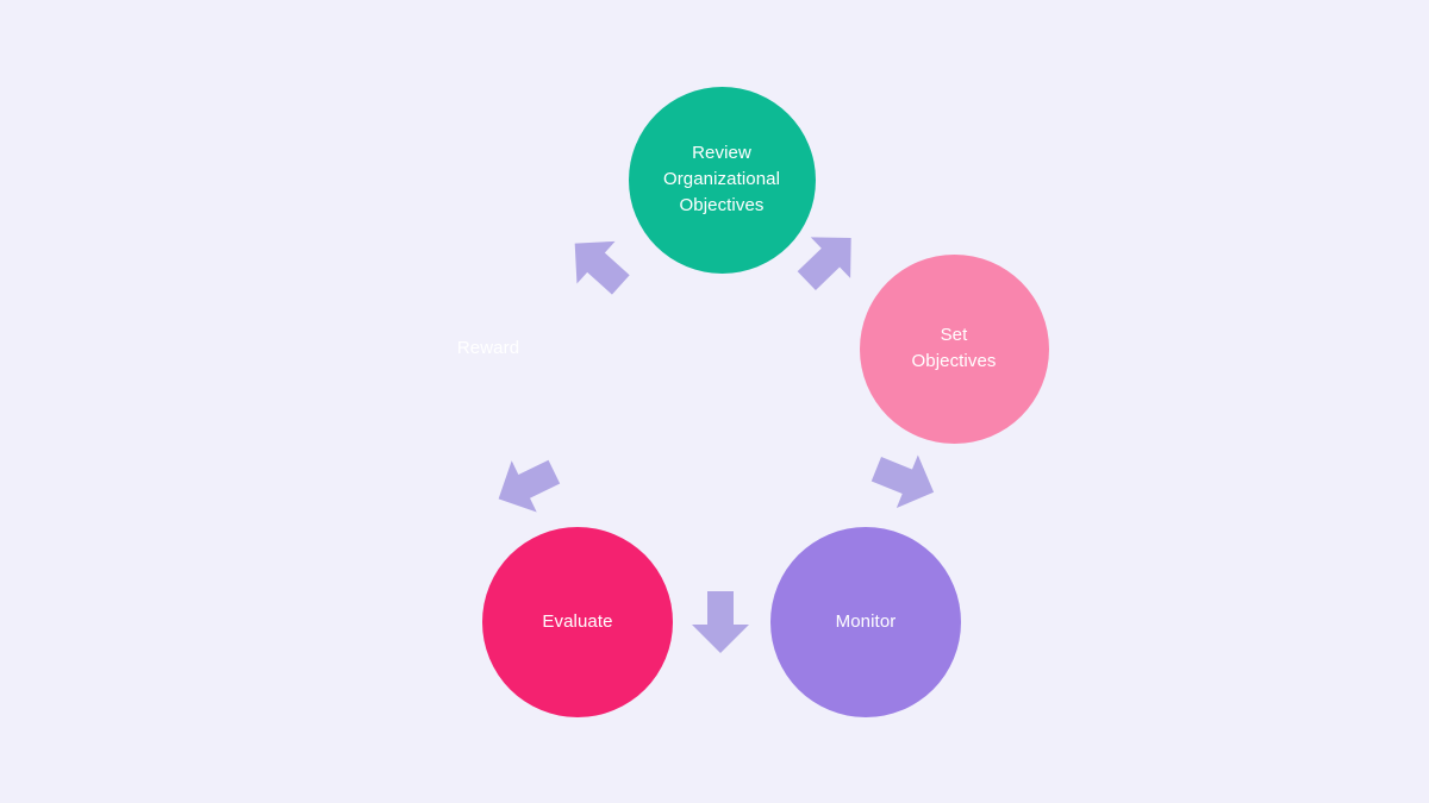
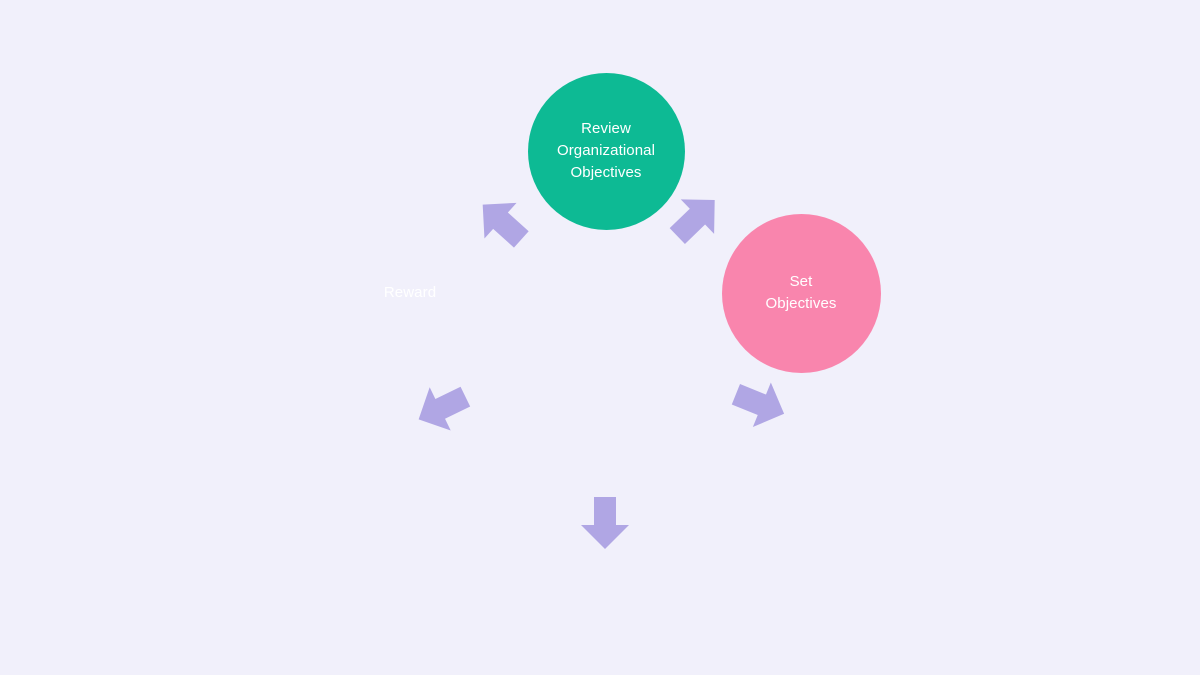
  Review
  Organizational
  Objectives
  Set
  Objectives
- Monitor
- Evaluate
